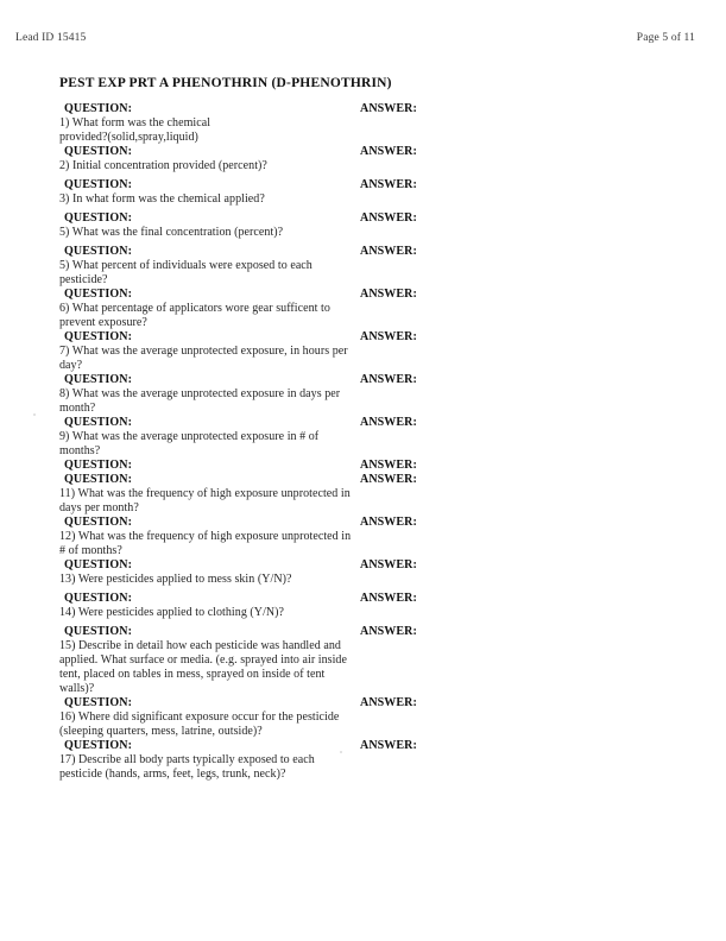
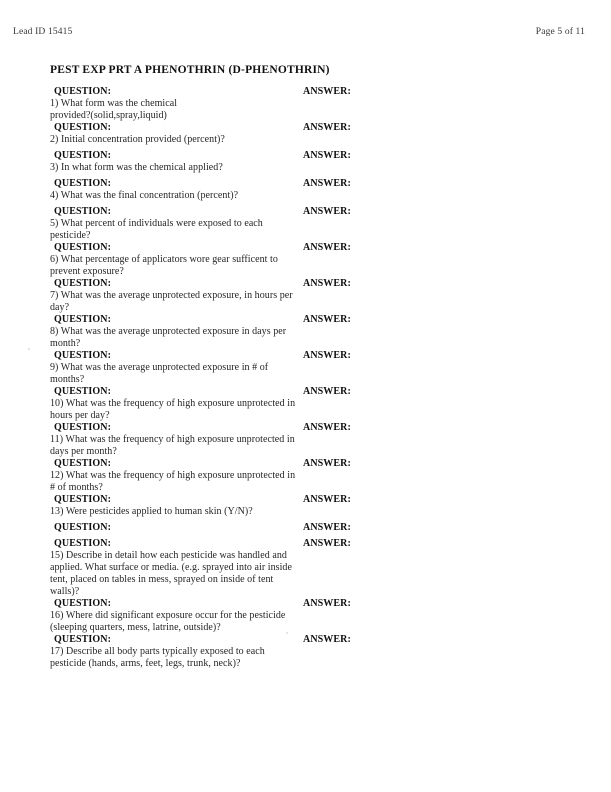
  Lead ID 15415
  Page 5 of 11
  PEST EXP PRT A PHENOTHRIN (D-PHENOTHRIN)
  QUESTION:
  ANSWER:
  1) What form was the chemical
  provided?(solid,spray,liquid)
  QUESTION:
  ANSWER:
  2) Initial concentration provided (percent)?
  QUESTION:
  ANSWER:
  3) In what form was the chemical applied?
  QUESTION:
  ANSWER:
- 5) What was the final concentration (percent)?
+ 4) What was the final concentration (percent)?
  QUESTION:
  ANSWER:
  5) What percent of individuals were exposed to each
  pesticide?
  QUESTION:
  ANSWER:
  6) What percentage of applicators wore gear sufficent to
  prevent exposure?
  QUESTION:
  ANSWER:
  7) What was the average unprotected exposure, in hours per
  day?
  QUESTION:
  ANSWER:
  8) What was the average unprotected exposure in days per
  month?
  QUESTION:
  ANSWER:
  9) What was the average unprotected exposure in # of
  months?
  QUESTION:
  ANSWER:
+ 10) What was the frequency of high exposure unprotected in
+ hours per day?
  QUESTION:
  ANSWER:
  11) What was the frequency of high exposure unprotected in
  days per month?
  QUESTION:
  ANSWER:
  12) What was the frequency of high exposure unprotected in
  # of months?
  QUESTION:
  ANSWER:
- 13) Were pesticides applied to mess skin (Y/N)?
+ 13) Were pesticides applied to human skin (Y/N)?
  QUESTION:
  ANSWER:
- 14) Were pesticides applied to clothing (Y/N)?
  QUESTION:
  ANSWER:
  15) Describe in detail how each pesticide was handled and
  applied. What surface or media. (e.g. sprayed into air inside
  tent, placed on tables in mess, sprayed on inside of tent
  walls)?
  QUESTION:
  ANSWER:
  16) Where did significant exposure occur for the pesticide
  (sleeping quarters, mess, latrine, outside)?
  QUESTION:
  ANSWER:
  17) Describe all body parts typically exposed to each
  pesticide (hands, arms, feet, legs, trunk, neck)?
